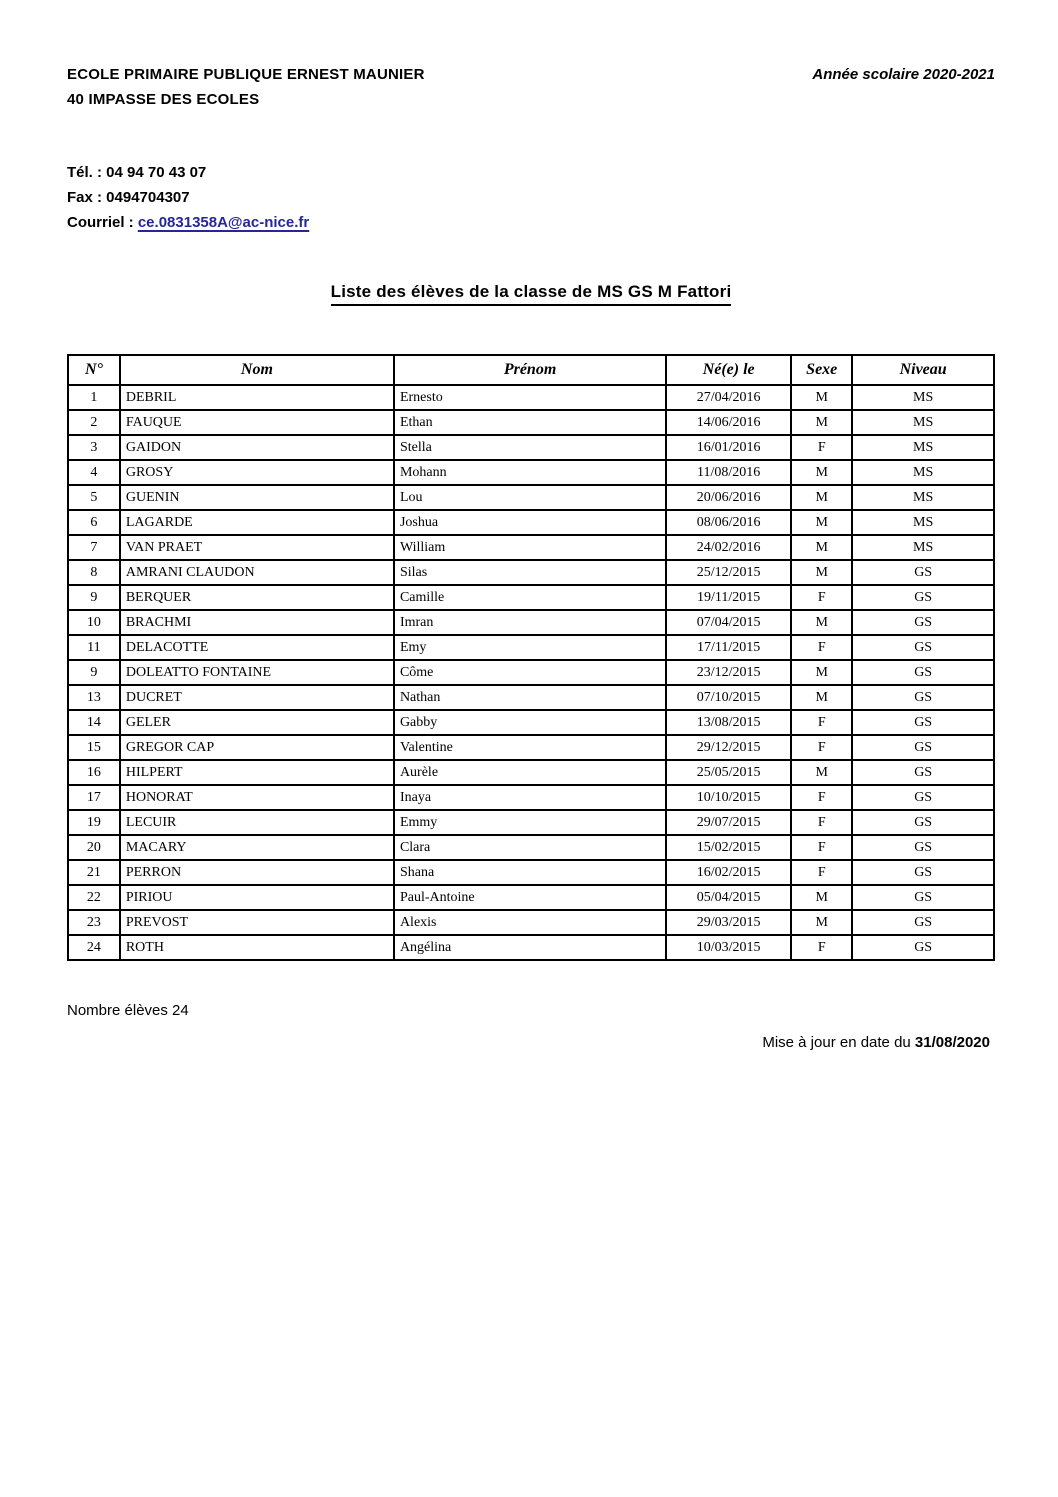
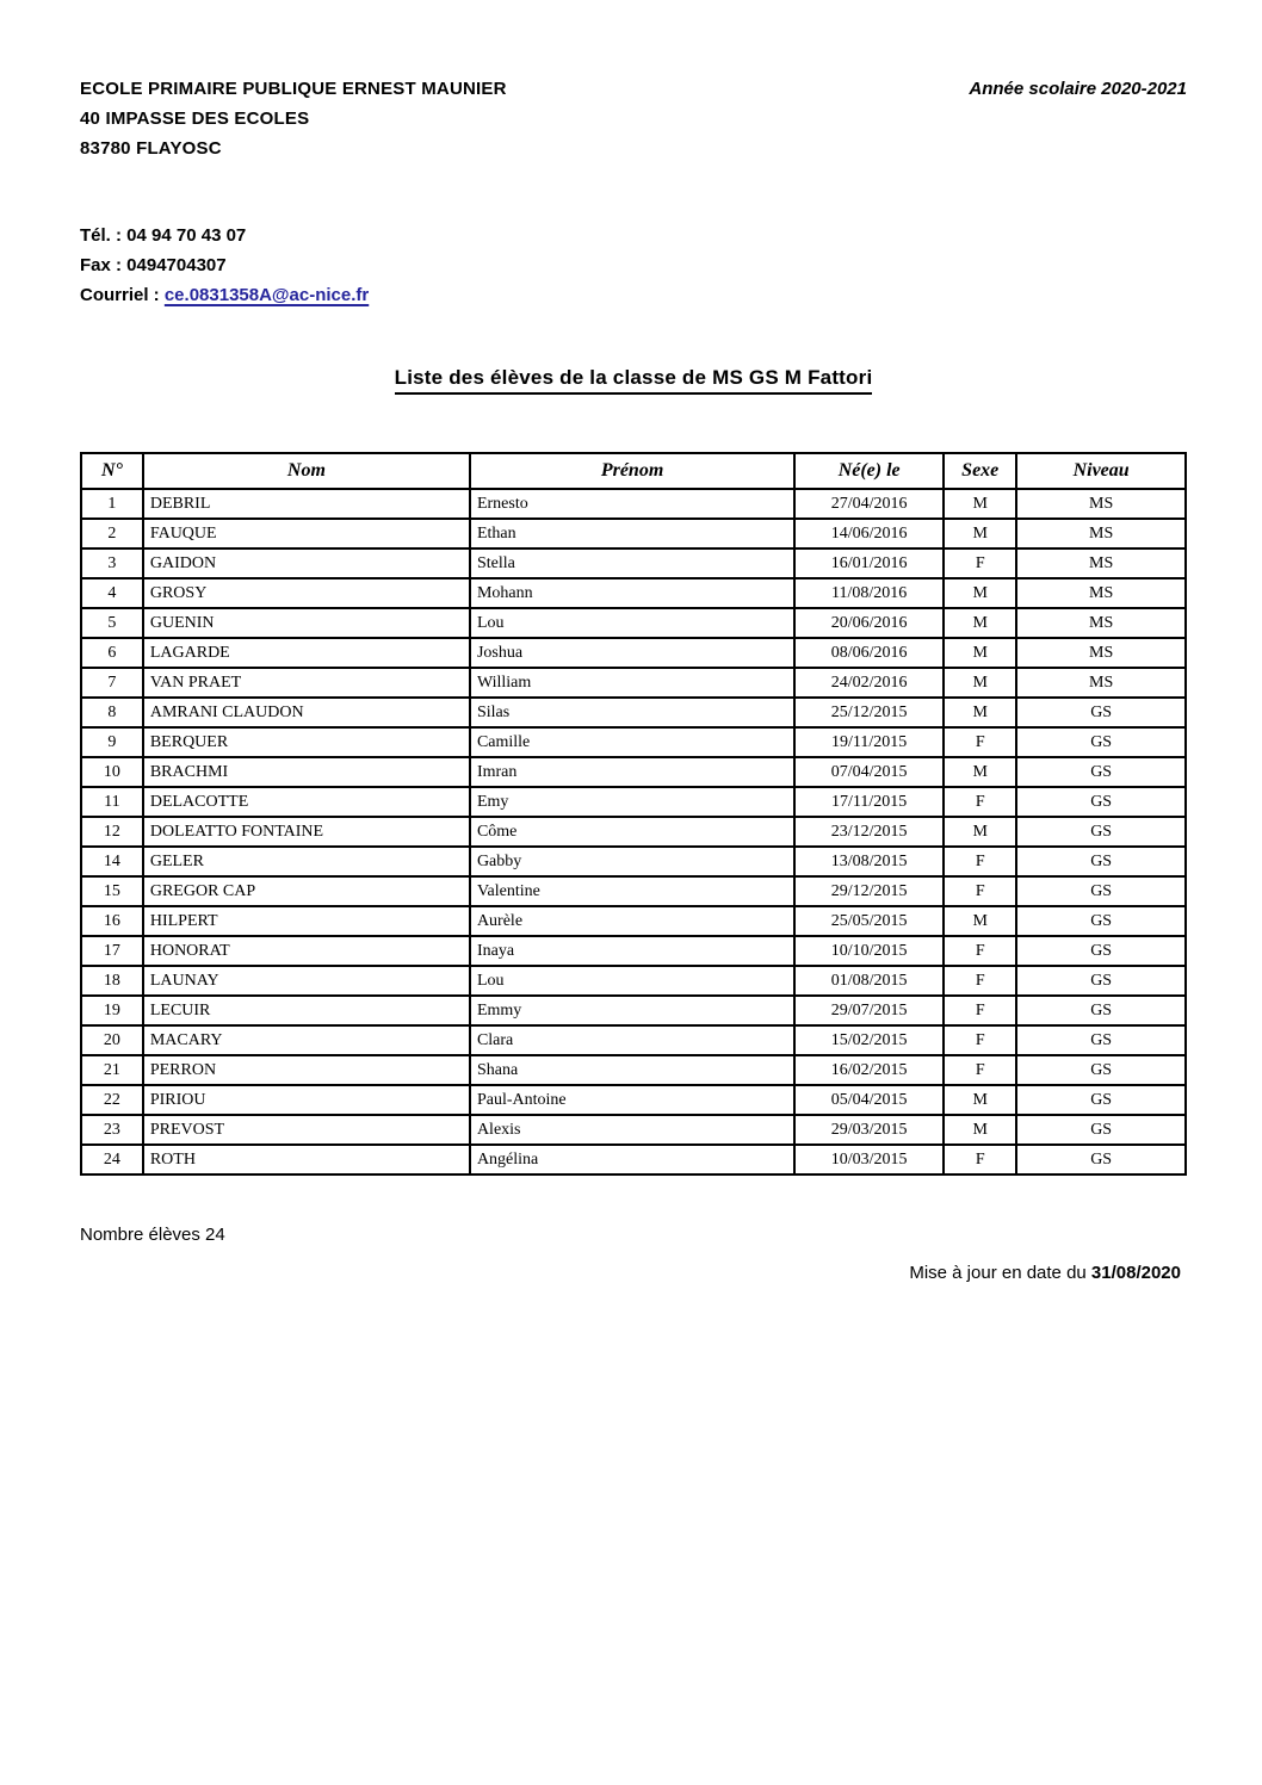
  ECOLE PRIMAIRE PUBLIQUE ERNEST MAUNIER
  Année scolaire 2020-2021
  40 IMPASSE DES ECOLES
+ 83780 FLAYOSC
  Tél. : 04 94 70 43 07
  Fax : 0494704307
  Courriel : ce.0831358A@ac-nice.fr
  Liste des élèves de la classe de MS GS M Fattori
  N°	Nom	Prénom	Né(e) le	Sexe	Niveau
  1	DEBRIL	Ernesto	27/04/2016	M	MS
  2	FAUQUE	Ethan	14/06/2016	M	MS
  3	GAIDON	Stella	16/01/2016	F	MS
  4	GROSY	Mohann	11/08/2016	M	MS
  5	GUENIN	Lou	20/06/2016	M	MS
  6	LAGARDE	Joshua	08/06/2016	M	MS
  7	VAN PRAET	William	24/02/2016	M	MS
  8	AMRANI CLAUDON	Silas	25/12/2015	M	GS
  9	BERQUER	Camille	19/11/2015	F	GS
  10	BRACHMI	Imran	07/04/2015	M	GS
  11	DELACOTTE	Emy	17/11/2015	F	GS
- 9	DOLEATTO FONTAINE	Côme	23/12/2015	M	GS
+ 12	DOLEATTO FONTAINE	Côme	23/12/2015	M	GS
- 13	DUCRET	Nathan	07/10/2015	M	GS
  14	GELER	Gabby	13/08/2015	F	GS
  15	GREGOR CAP	Valentine	29/12/2015	F	GS
  16	HILPERT	Aurèle	25/05/2015	M	GS
  17	HONORAT	Inaya	10/10/2015	F	GS
+ 18	LAUNAY	Lou	01/08/2015	F	GS
  19	LECUIR	Emmy	29/07/2015	F	GS
  20	MACARY	Clara	15/02/2015	F	GS
  21	PERRON	Shana	16/02/2015	F	GS
  22	PIRIOU	Paul-Antoine	05/04/2015	M	GS
  23	PREVOST	Alexis	29/03/2015	M	GS
  24	ROTH	Angélina	10/03/2015	F	GS
  Nombre élèves 24
  Mise à jour en date du 31/08/2020
